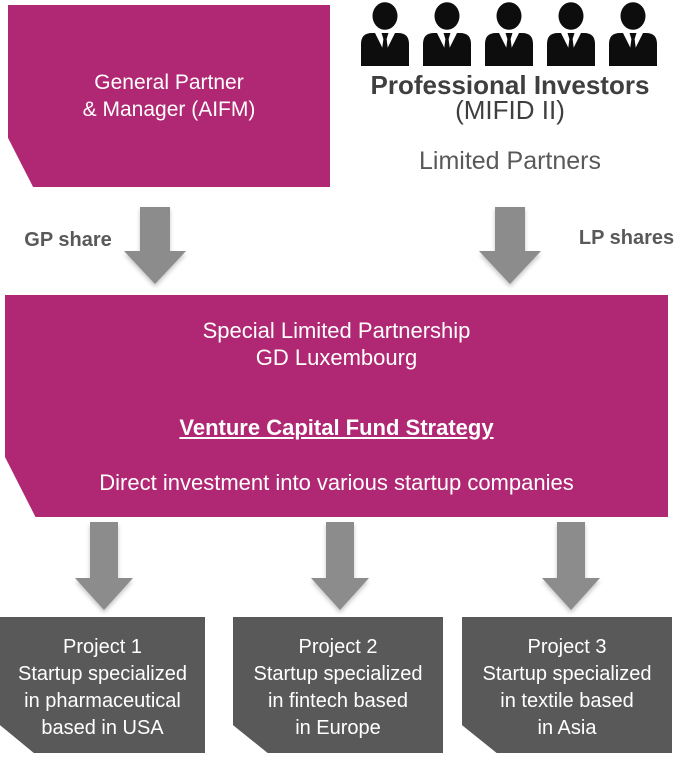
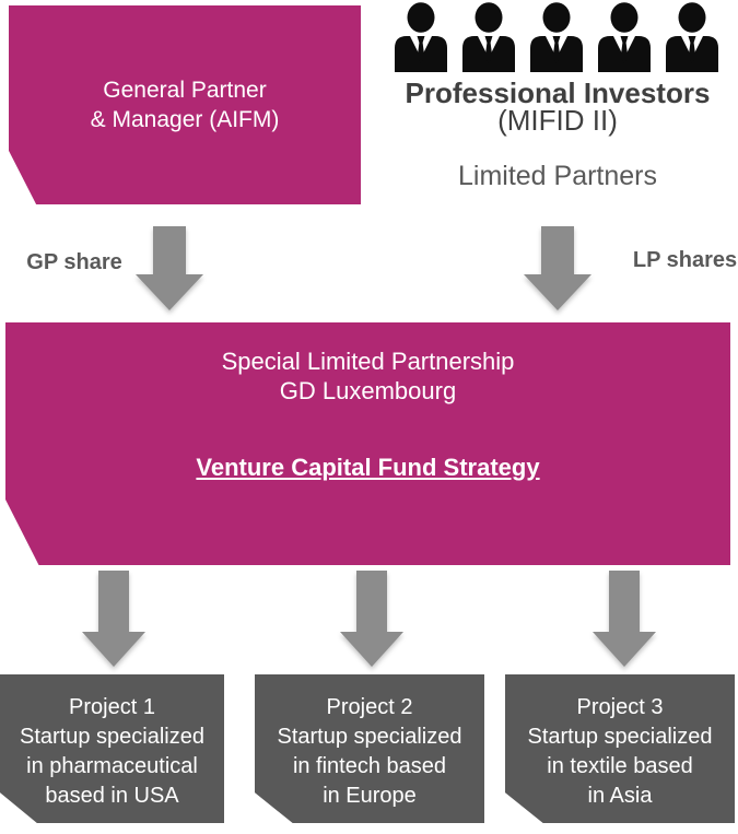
  General Partner
  & Manager (AIFM)
  Professional Investors
  (MIFID II)
  Limited Partners
  GP share
  LP shares
  Special Limited Partnership
  GD Luxembourg
  Venture Capital Fund Strategy
- Direct investment into various startup companies
  Project 1
  Startup specialized
  in pharmaceutical
  based in USA
  Project 2
  Startup specialized
  in fintech based
  in Europe
  Project 3
  Startup specialized
  in textile based
  in Asia
